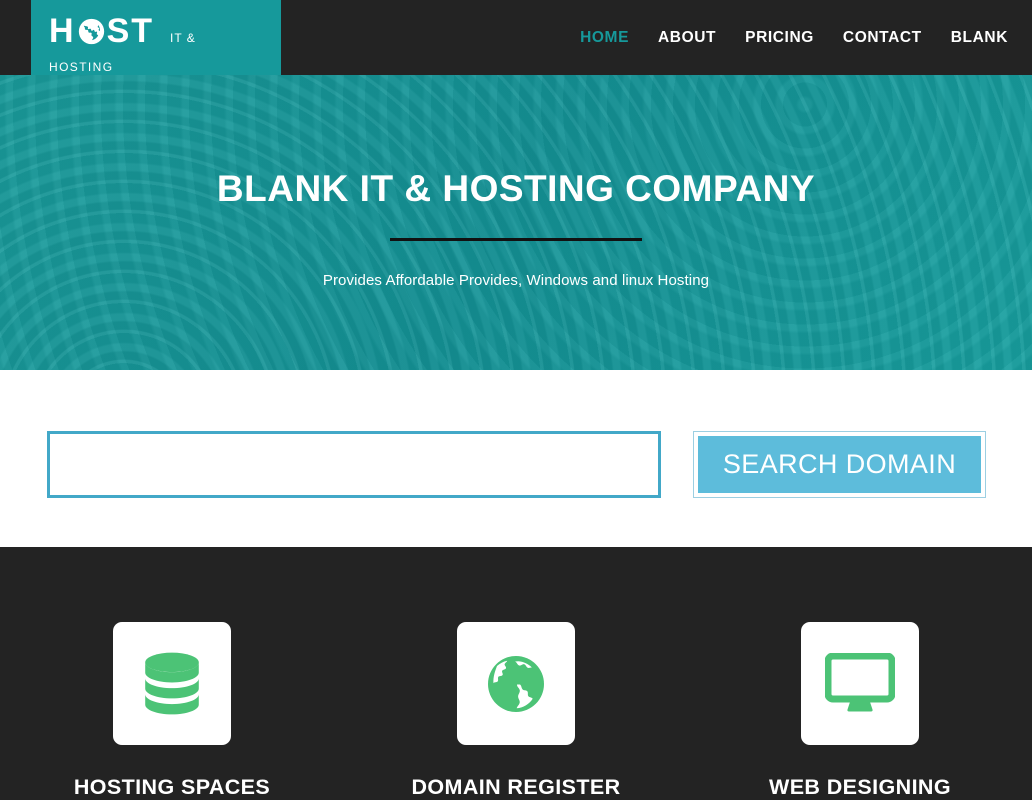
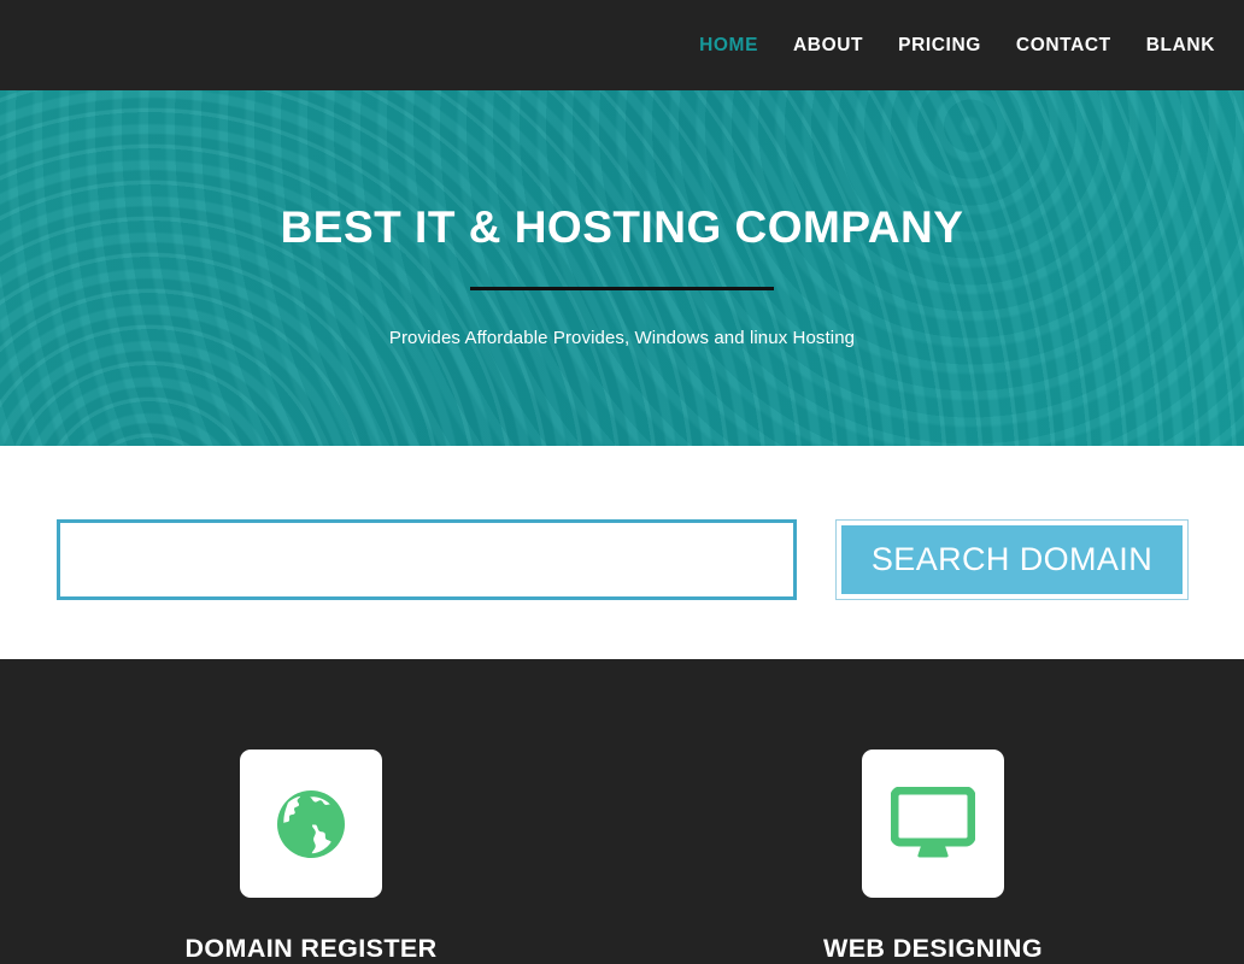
- H
- ST
- IT &
- HOSTING
  HOME
  ABOUT
  PRICING
  CONTACT
  BLANK
- BLANK IT & HOSTING COMPANY
+ BEST IT & HOSTING COMPANY
  Provides Affordable Provides, Windows and linux Hosting
  SEARCH DOMAIN
- HOSTING SPACES
  DOMAIN REGISTER
  WEB DESIGNING
